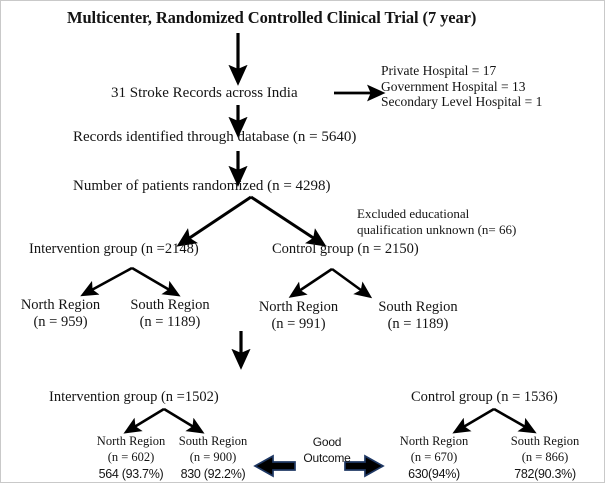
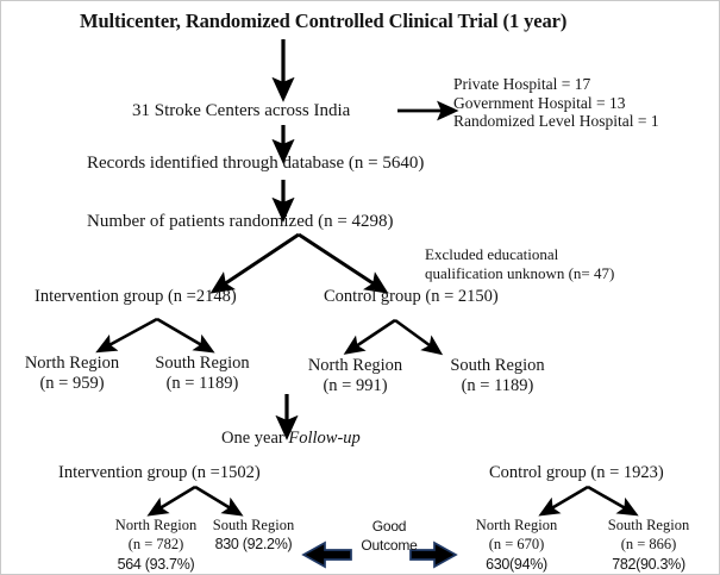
- Multicenter, Randomized Controlled Clinical Trial (7 year)
+ Multicenter, Randomized Controlled Clinical Trial (1 year)
- 31 Stroke Records across India
+ 31 Stroke Centers across India
  Private Hospital = 17
  Government Hospital = 13
- Secondary Level Hospital = 1
+ Randomized Level Hospital = 1
  Records identified through database (n = 5640)
  Number of patients randomized (n = 4298)
  Excluded educational
- qualification unknown (n= 66)
+ qualification unknown (n= 47)
  Intervention group (n =2148)
  Control group (n = 2150)
  North Region
  (n = 959)
  South Region
  (n = 1189)
  North Region
  (n = 991)
  South Region
  (n = 1189)
+ One year Follow-up
  Intervention group (n =1502)
- Control group (n = 1536)
+ Control group (n = 1923)
  North Region
- (n = 602)
+ (n = 782)
  564 (93.7%)
  South Region
- (n = 900)
  830 (92.2%)
  Good
  Outcome
  North Region
  (n = 670)
  630(94%)
  South Region
  (n = 866)
  782(90.3%)
